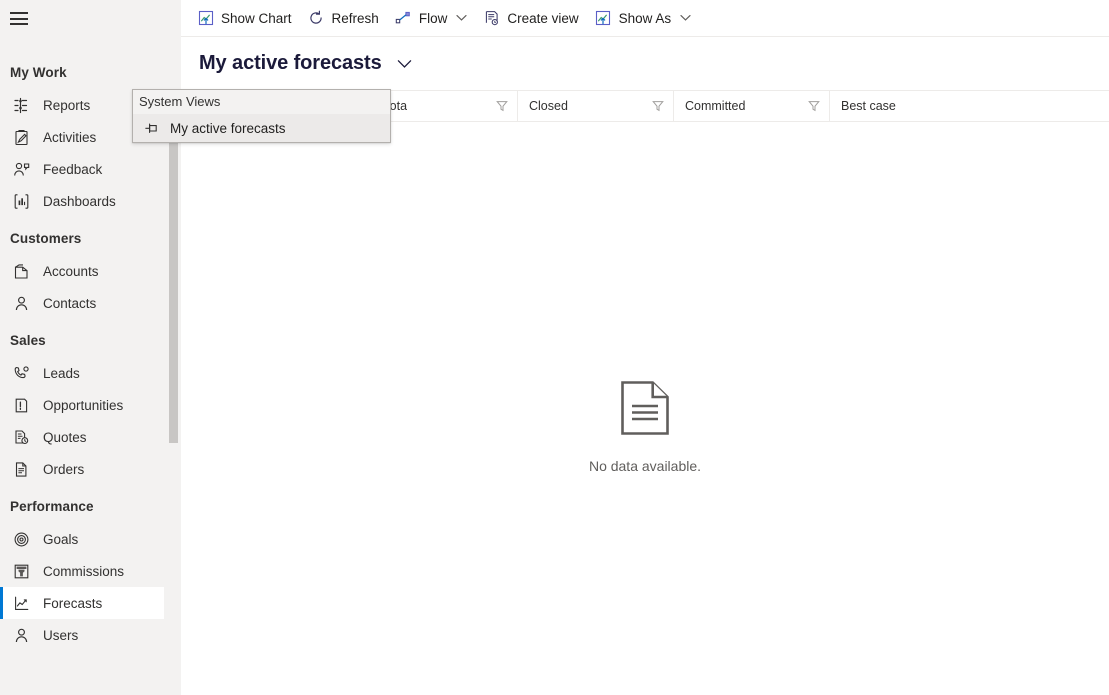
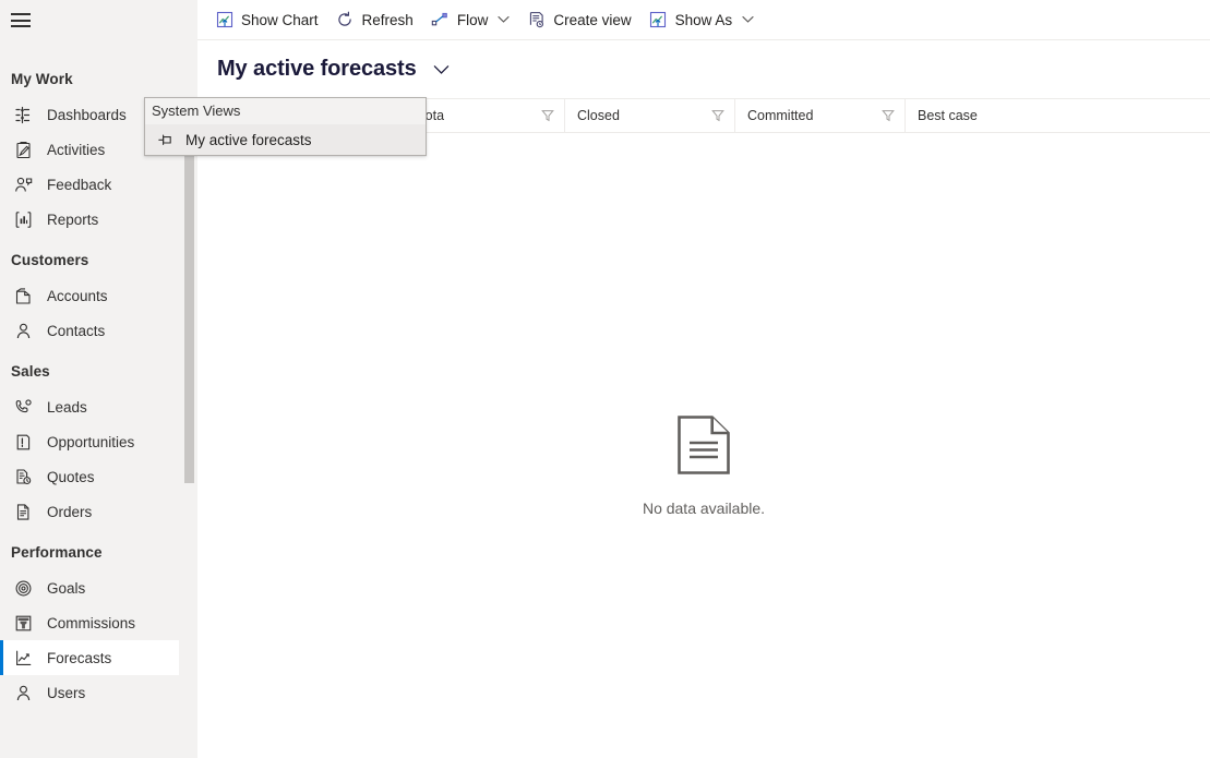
  My Work
- Reports
+ Dashboards
  Activities
  Feedback
- Dashboards
+ Reports
  Customers
  Accounts
  Contacts
  Sales
  Leads
  Opportunities
  Quotes
  Orders
  Performance
  Goals
  Commissions
  Forecasts
  Users
  Show Chart
  Refresh
  Flow
  Create view
  Show As
  My active forecasts
  Closed
  Committed
  Best case
  No data available.
  System Views
  My active forecasts
